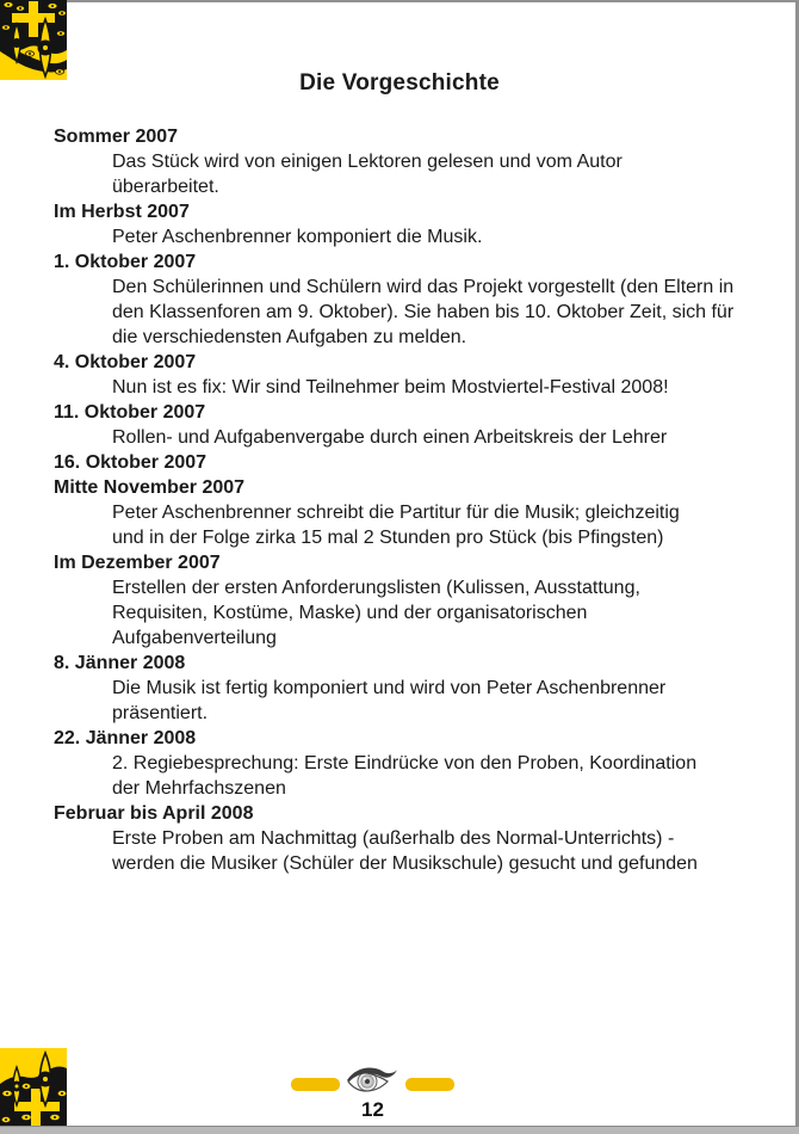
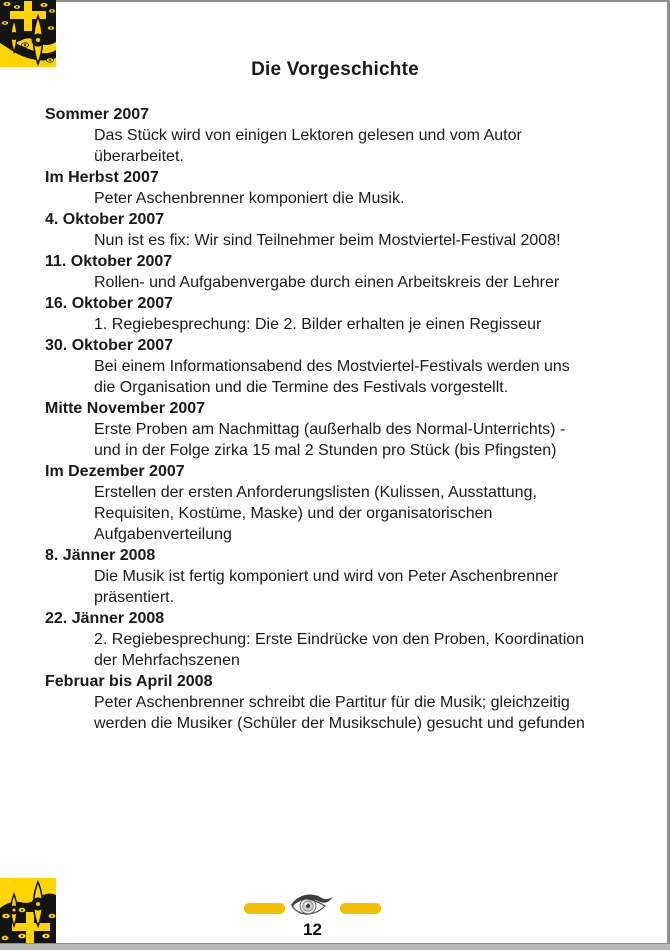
  Die Vorgeschichte
  Sommer 2007
  Das Stück wird von einigen Lektoren gelesen und vom Autor
  überarbeitet.
  Im Herbst 2007
  Peter Aschenbrenner komponiert die Musik.
- 1. Oktober 2007
- Den Schülerinnen und Schülern wird das Projekt vorgestellt (den Eltern in
- den Klassenforen am 9. Oktober). Sie haben bis 10. Oktober Zeit, sich für
- die verschiedensten Aufgaben zu melden.
  4. Oktober 2007
  Nun ist es fix: Wir sind Teilnehmer beim Mostviertel-Festival 2008!
  11. Oktober 2007
  Rollen- und Aufgabenvergabe durch einen Arbeitskreis der Lehrer
  16. Oktober 2007
+ 1. Regiebesprechung: Die 2. Bilder erhalten je einen Regisseur
+ 30. Oktober 2007
+ Bei einem Informationsabend des Mostviertel-Festivals werden uns
+ die Organisation und die Termine des Festivals vorgestellt.
  Mitte November 2007
- Peter Aschenbrenner schreibt die Partitur für die Musik; gleichzeitig
+ Erste Proben am Nachmittag (außerhalb des Normal-Unterrichts) -
  und in der Folge zirka 15 mal 2 Stunden pro Stück (bis Pfingsten)
  Im Dezember 2007
  Erstellen der ersten Anforderungslisten (Kulissen, Ausstattung,
  Requisiten, Kostüme, Maske) und der organisatorischen
  Aufgabenverteilung
  8. Jänner 2008
  Die Musik ist fertig komponiert und wird von Peter Aschenbrenner
  präsentiert.
  22. Jänner 2008
  2. Regiebesprechung: Erste Eindrücke von den Proben, Koordination
  der Mehrfachszenen
  Februar bis April 2008
- Erste Proben am Nachmittag (außerhalb des Normal-Unterrichts) -
+ Peter Aschenbrenner schreibt die Partitur für die Musik; gleichzeitig
  werden die Musiker (Schüler der Musikschule) gesucht und gefunden
  12
